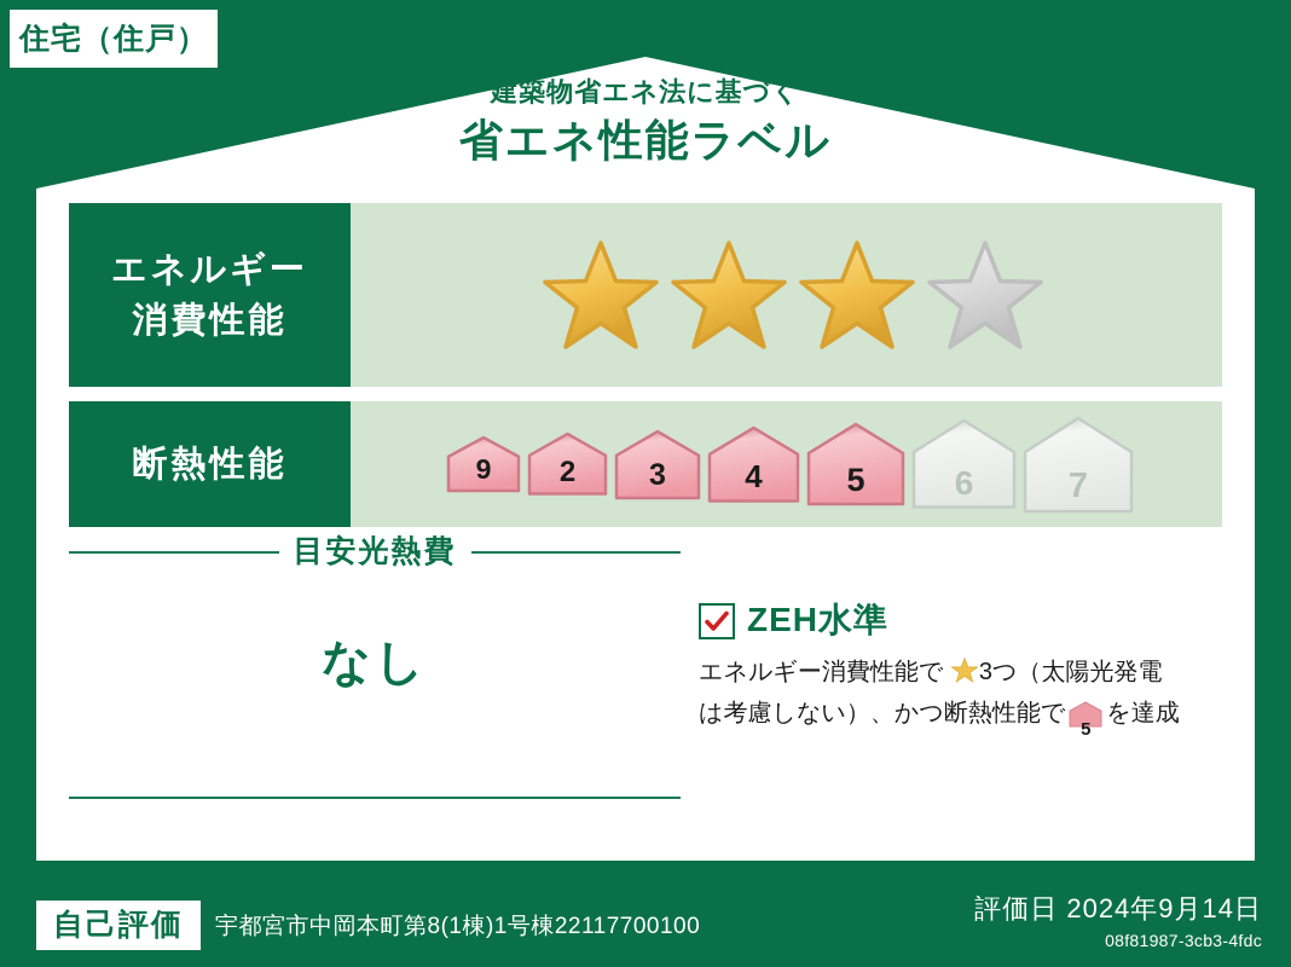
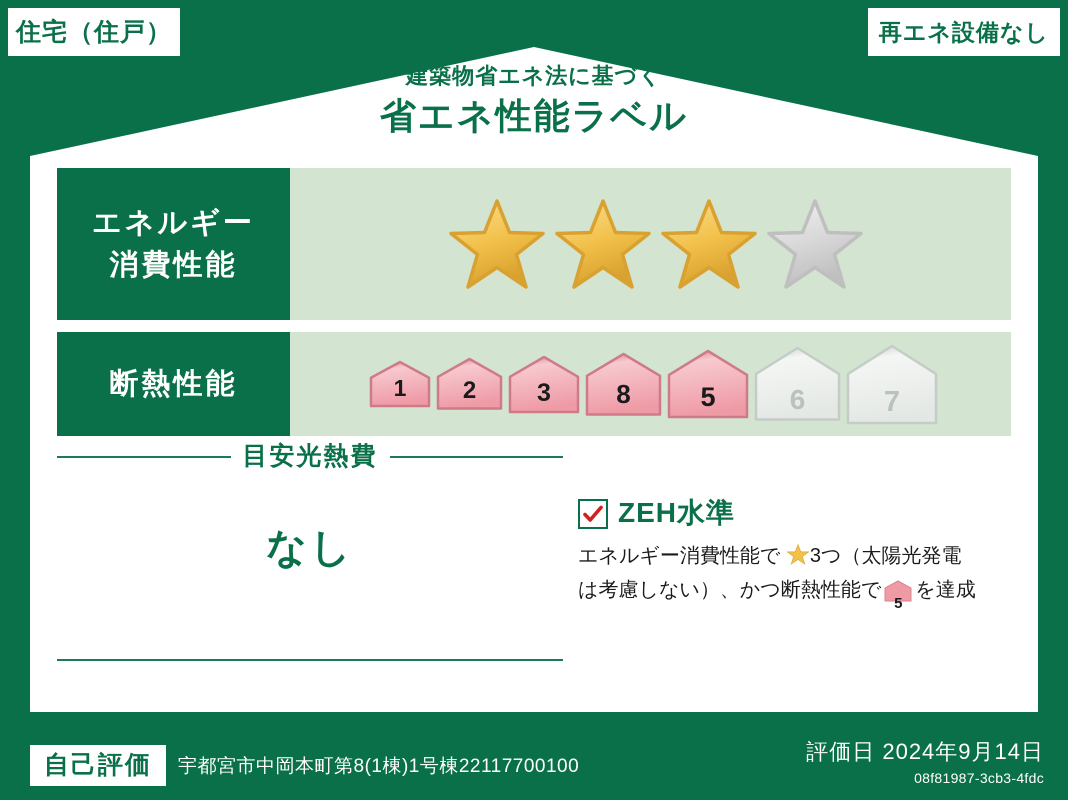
  住宅（住戸）
+ 再エネ設備なし
  建築物省エネ法に基づく
  省エネ性能ラベル
  エネルギー
  消費性能
  断熱性能
- 9
+ 1
  2
  3
- 4
+ 8
  5
  6
  7
  目安光熱費
  なし
  ZEH水準
  エネルギー消費性能で 3つ（太陽光発電
  は考慮しない）、かつ断熱性能で
  5
  を達成
  自己評価
  宇都宮市中岡本町第8(1棟)1号棟22117700100
  評価日 2024年9月14日
  08f81987-3cb3-4fdc
